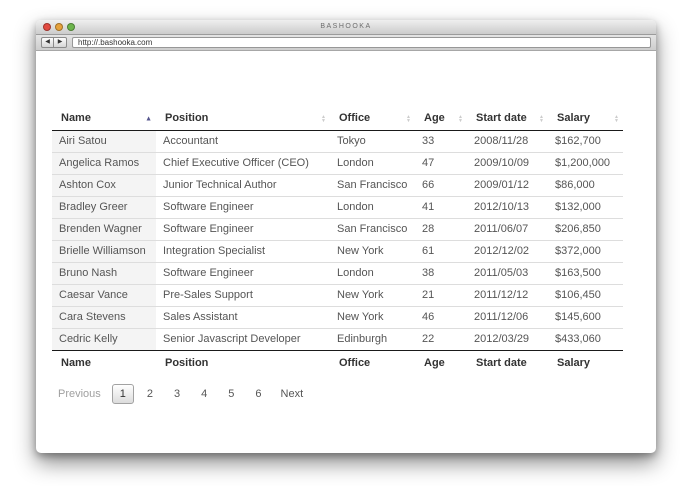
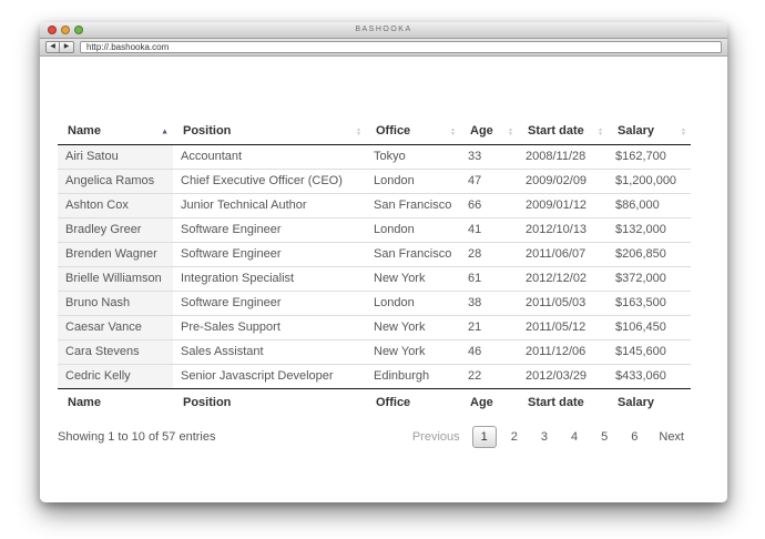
  http://.bashooka.com
  Name	Position	Office	Age	Start date	Salary
  Name	Position	Office	Age	Start date	Salary
  Airi Satou	Accountant	Tokyo	33	2008/11/28	$162,700
- Angelica Ramos	Chief Executive Officer (CEO)	London	47	2009/10/09	$1,200,000
+ Angelica Ramos	Chief Executive Officer (CEO)	London	47	2009/02/09	$1,200,000
  Ashton Cox	Junior Technical Author	San Francisco	66	2009/01/12	$86,000
  Bradley Greer	Software Engineer	London	41	2012/10/13	$132,000
  Brenden Wagner	Software Engineer	San Francisco	28	2011/06/07	$206,850
  Brielle Williamson	Integration Specialist	New York	61	2012/12/02	$372,000
  Bruno Nash	Software Engineer	London	38	2011/05/03	$163,500
- Caesar Vance	Pre-Sales Support	New York	21	2011/12/12	$106,450
+ Caesar Vance	Pre-Sales Support	New York	21	2011/05/12	$106,450
  Cara Stevens	Sales Assistant	New York	46	2011/12/06	$145,600
  Cedric Kelly	Senior Javascript Developer	Edinburgh	22	2012/03/29	$433,060
+ Showing 1 to 10 of 57 entries
  Previous
  1
  2
  3
  4
  5
  6
  Next
